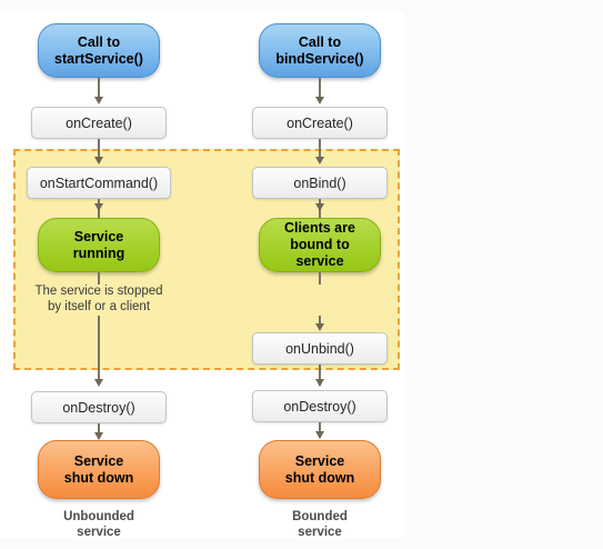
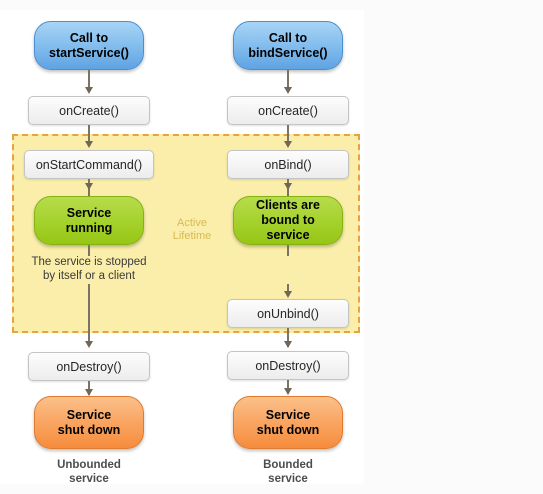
+ Active Lifetime
  Call to
  startService()
  onCreate()
  onStartCommand()
  Service
  running
  The service is stopped
  by itself or a client
  onDestroy()
  Service
  shut down
  Unbounded
  service
  Call to
  bindService()
  onCreate()
  onBind()
  Clients are
  bound to
  service
  onUnbind()
  onDestroy()
  Service
  shut down
  Bounded
  service
